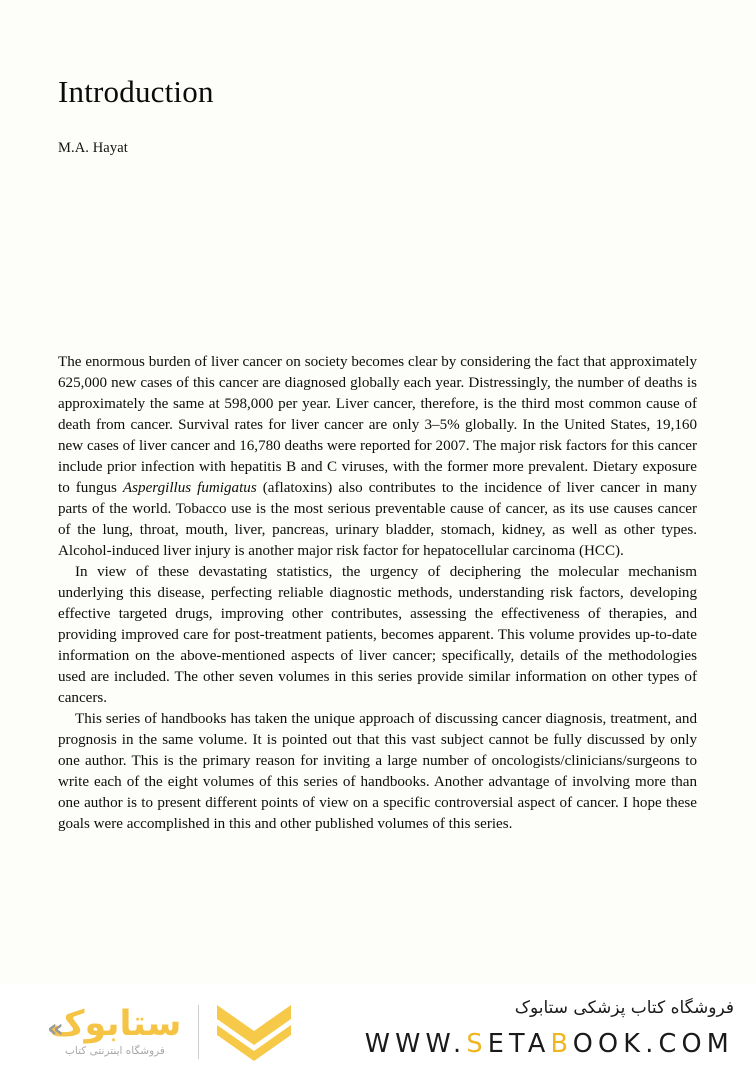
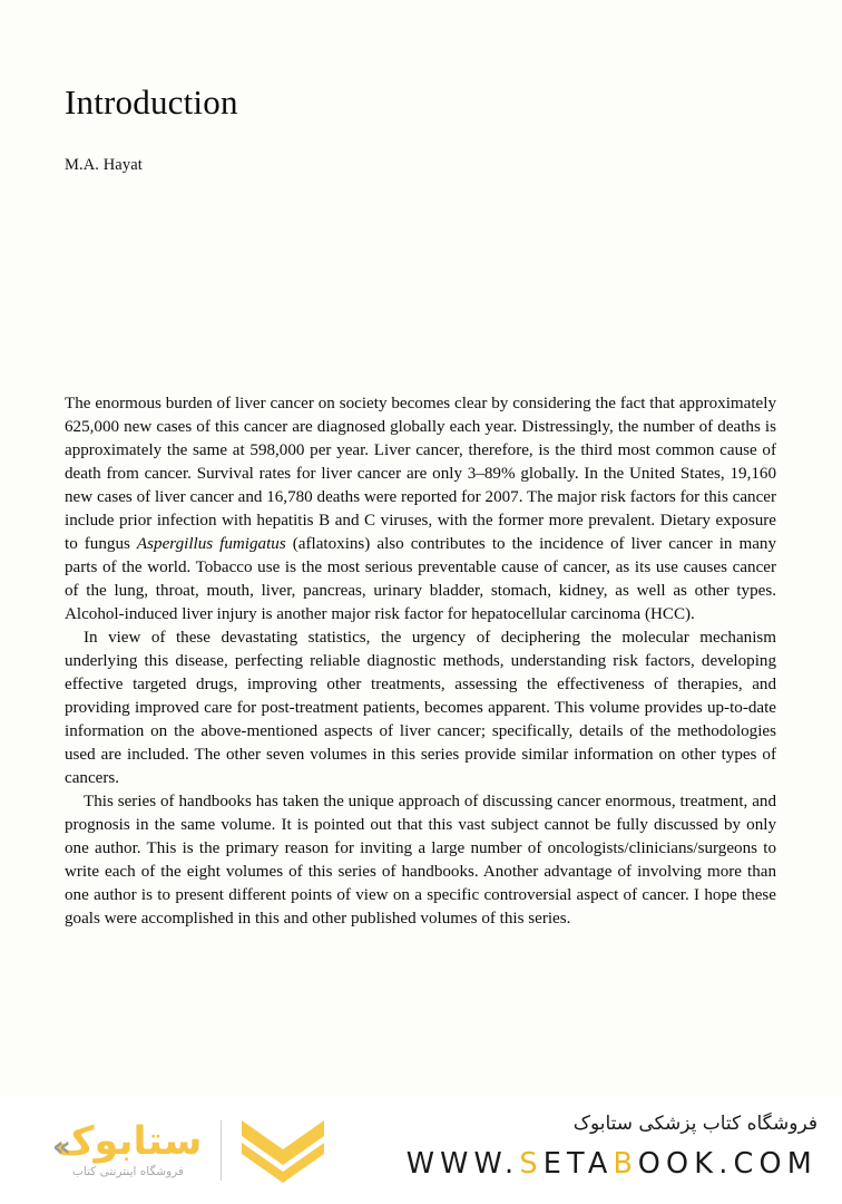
  Introduction
  M.A. Hayat
- The enormous burden of liver cancer on society becomes clear by considering the fact that approximately 625,000 new cases of this cancer are diagnosed globally each year. Distressingly, the number of deaths is approximately the same at 598,000 per year. Liver cancer, therefore, is the third most common cause of death from cancer. Survival rates for liver cancer are only 3–5% globally. In the United States, 19,160 new cases of liver cancer and 16,780 deaths were reported for 2007. The major risk factors for this cancer include prior infection with hepatitis B and C viruses, with the former more prevalent. Dietary exposure to fungus Aspergillus fumigatus (aflatoxins) also contributes to the incidence of liver cancer in many parts of the world. Tobacco use is the most serious preventable cause of cancer, as its use causes cancer of the lung, throat, mouth, liver, pancreas, urinary bladder, stomach, kidney, as well as other types. Alcohol-induced liver injury is another major risk factor for hepatocellular carcinoma (HCC).
+ The enormous burden of liver cancer on society becomes clear by considering the fact that approximately 625,000 new cases of this cancer are diagnosed globally each year. Distressingly, the number of deaths is approximately the same at 598,000 per year. Liver cancer, therefore, is the third most common cause of death from cancer. Survival rates for liver cancer are only 3–89% globally. In the United States, 19,160 new cases of liver cancer and 16,780 deaths were reported for 2007. The major risk factors for this cancer include prior infection with hepatitis B and C viruses, with the former more prevalent. Dietary exposure to fungus Aspergillus fumigatus (aflatoxins) also contributes to the incidence of liver cancer in many parts of the world. Tobacco use is the most serious preventable cause of cancer, as its use causes cancer of the lung, throat, mouth, liver, pancreas, urinary bladder, stomach, kidney, as well as other types. Alcohol-induced liver injury is another major risk factor for hepatocellular carcinoma (HCC).
- In view of these devastating statistics, the urgency of deciphering the molecular mechanism underlying this disease, perfecting reliable diagnostic methods, understanding risk factors, developing effective targeted drugs, improving other contributes, assessing the effectiveness of therapies, and providing improved care for post-treatment patients, becomes apparent. This volume provides up-to-date information on the above-mentioned aspects of liver cancer; specifically, details of the methodologies used are included. The other seven volumes in this series provide similar information on other types of cancers.
+ In view of these devastating statistics, the urgency of deciphering the molecular mechanism underlying this disease, perfecting reliable diagnostic methods, understanding risk factors, developing effective targeted drugs, improving other treatments, assessing the effectiveness of therapies, and providing improved care for post-treatment patients, becomes apparent. This volume provides up-to-date information on the above-mentioned aspects of liver cancer; specifically, details of the methodologies used are included. The other seven volumes in this series provide similar information on other types of cancers.
- This series of handbooks has taken the unique approach of discussing cancer diagnosis, treatment, and prognosis in the same volume. It is pointed out that this vast subject cannot be fully discussed by only one author. This is the primary reason for inviting a large number of oncologists/clinicians/surgeons to write each of the eight volumes of this series of handbooks. Another advantage of involving more than one author is to present different points of view on a specific controversial aspect of cancer. I hope these goals were accomplished in this and other published volumes of this series.
+ This series of handbooks has taken the unique approach of discussing cancer enormous, treatment, and prognosis in the same volume. It is pointed out that this vast subject cannot be fully discussed by only one author. This is the primary reason for inviting a large number of oncologists/clinicians/surgeons to write each of the eight volumes of this series of handbooks. Another advantage of involving more than one author is to present different points of view on a specific controversial aspect of cancer. I hope these goals were accomplished in this and other published volumes of this series.
  ستابوک
  «
  فروشگاه اینترنتی کتاب
  فروشگاه کتاب پزشکی ستابوک
  WWW.SETABOOK.COM
